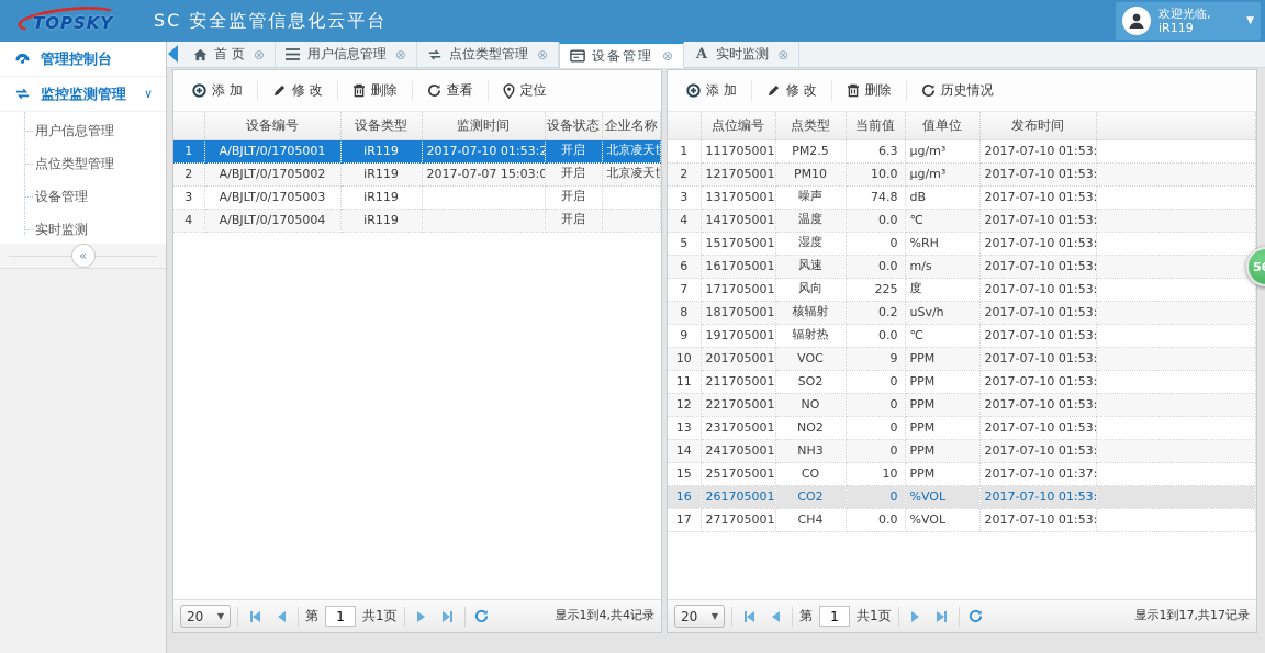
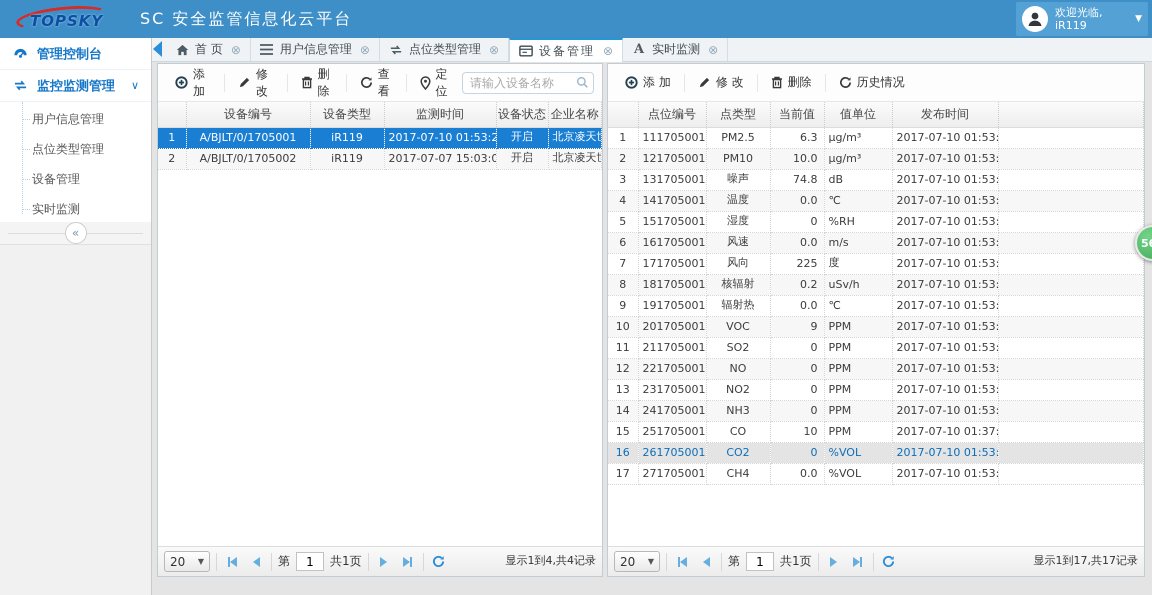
  TOPSKY
  SC 安全监管信息化云平台
  欢迎光临,
  iR119
  ▼
  管理控制台
  监控监测管理
  ∨
  用户信息管理
  点位类型管理
  设备管理
  实时监测
  «
  首 页
  ⊗
  用户信息管理
  ⊗
  点位类型管理
  ⊗
  设备管理
  ⊗
  A
  实时监测
  ⊗
  添 加
  修 改
  删除
  查看
  定位
+ 请输入设备名称
  	设备编号	设备类型	监测时间	设备状态	企业名称
  1	A/BJLT/0/1705001	iR119	2017-07-10 01:53:2	开启	北京凌天
  2	A/BJLT/0/1705002	iR119	2017-07-07 15:03:0	开启	北京凌天
- 3	A/BJLT/0/1705003	iR119		开启
- 4	A/BJLT/0/1705004	iR119		开启
  20
  ▼
  第
  1
  共1页
  显示1到4,共4记录
  添 加
  修 改
  删除
  历史情况
  	点位编号	点类型	当前值	值单位	发布时间
  1	111705001	PM2.5	6.3	μg/m³	2017-07-10 01:53:
  2	121705001	PM10	10.0	μg/m³	2017-07-10 01:53:
  3	131705001	噪声	74.8	dB	2017-07-10 01:53:
  4	141705001	温度	0.0	℃	2017-07-10 01:53:
  5	151705001	湿度	0	%RH	2017-07-10 01:53:
  6	161705001	风速	0.0	m/s	2017-07-10 01:53:
  7	171705001	风向	225	度	2017-07-10 01:53:
  8	181705001	核辐射	0.2	uSv/h	2017-07-10 01:53:
  9	191705001	辐射热	0.0	℃	2017-07-10 01:53:
  10	201705001	VOC	9	PPM	2017-07-10 01:53:
  11	211705001	SO2	0	PPM	2017-07-10 01:53:
  12	221705001	NO	0	PPM	2017-07-10 01:53:
  13	231705001	NO2	0	PPM	2017-07-10 01:53:
  14	241705001	NH3	0	PPM	2017-07-10 01:53:
  15	251705001	CO	10	PPM	2017-07-10 01:37:
  16	261705001	CO2	0	%VOL	2017-07-10 01:53:
  17	271705001	CH4	0.0	%VOL	2017-07-10 01:53:
  20
  ▼
  第
  1
  共1页
  显示1到17,共17记录
